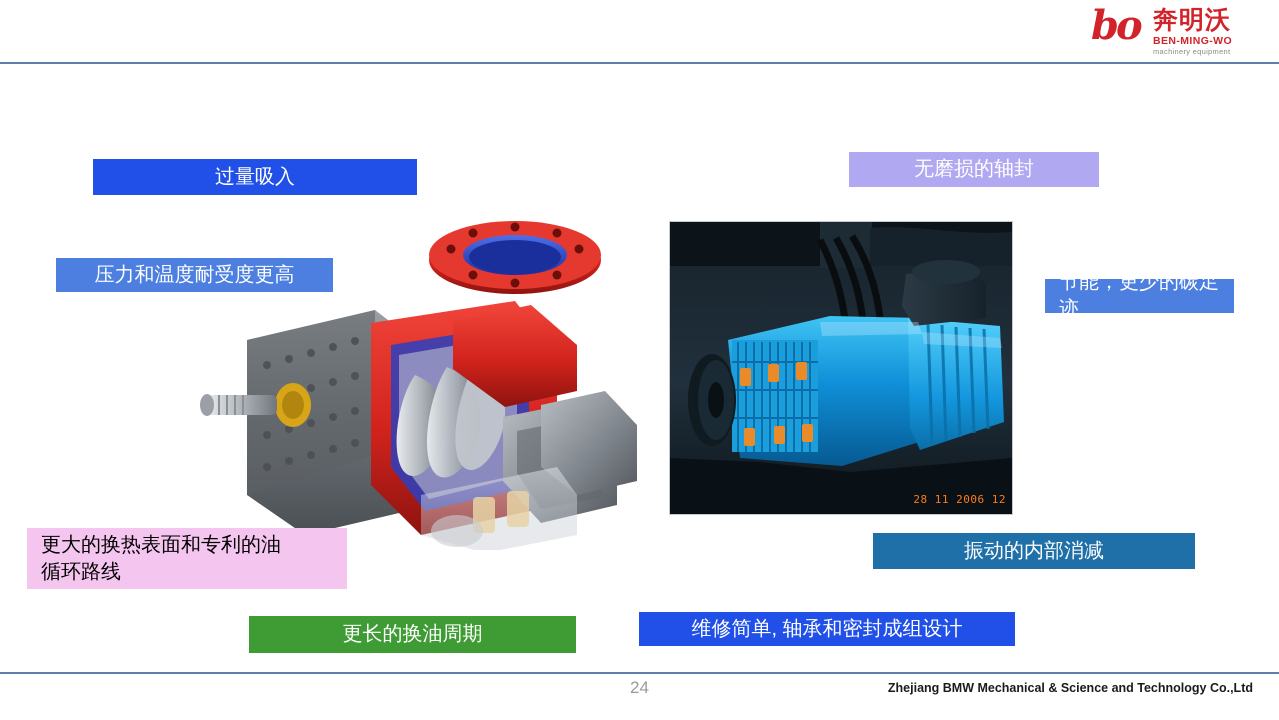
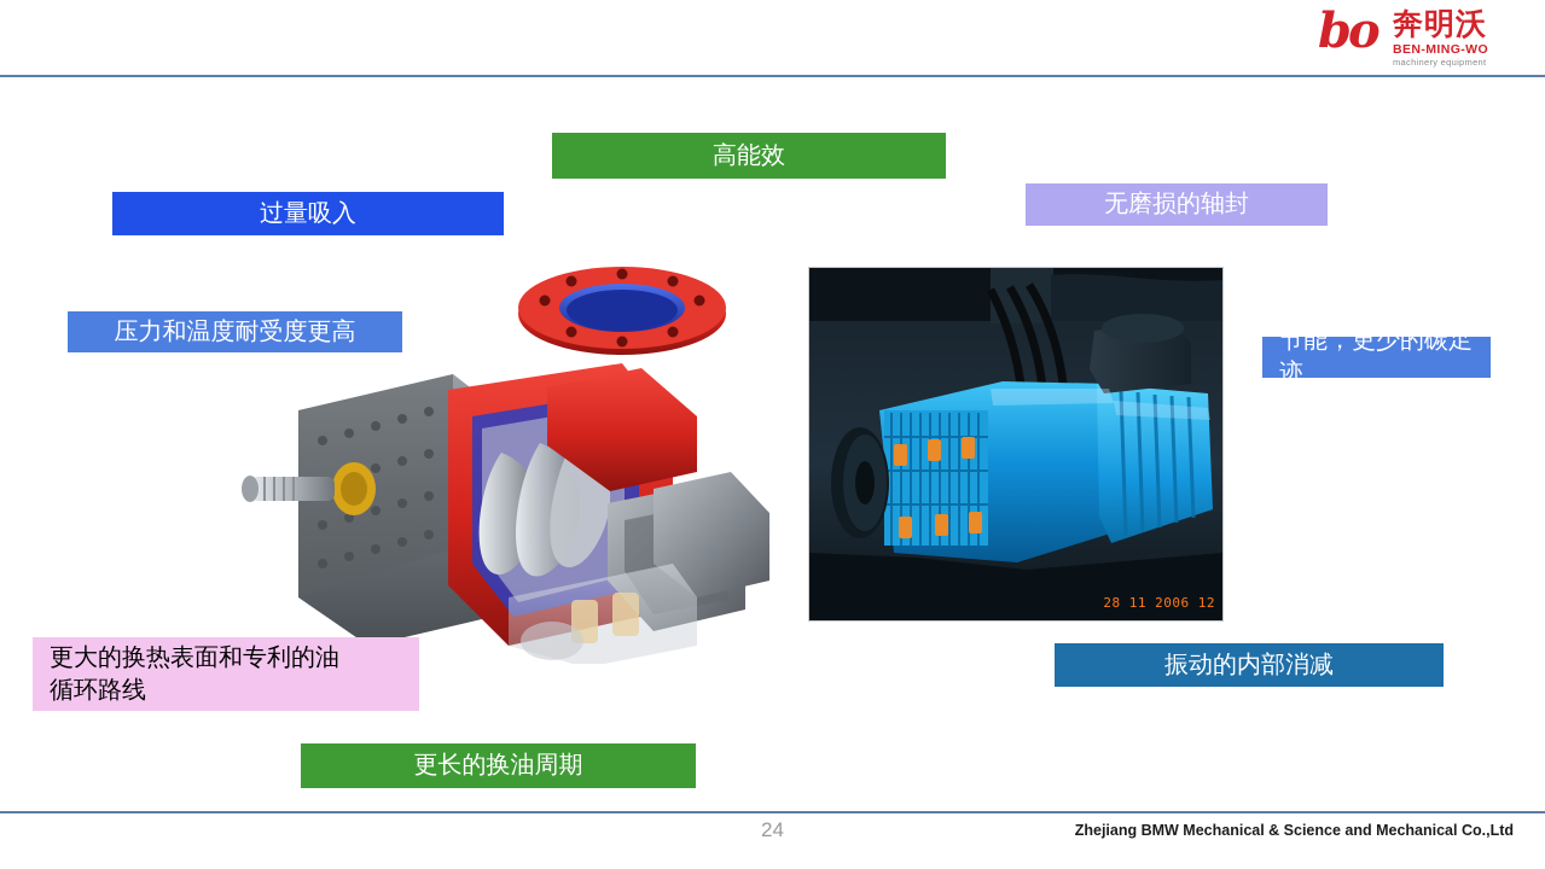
  bo
  奔明沃
  BEN-MING-WO
  machinery equipment
  28 11 2006 12
+ 高能效
  过量吸入
  无磨损的轴封
  压力和温度耐受度更高
  节能，更少的碳足迹
  更大的换热表面和专利的油
  循环路线
  振动的内部消减
  更长的换油周期
- 维修简单, 轴承和密封成组设计
  24
- Zhejiang BMW Mechanical & Science and Technology Co.,Ltd
+ Zhejiang BMW Mechanical & Science and Mechanical Co.,Ltd
